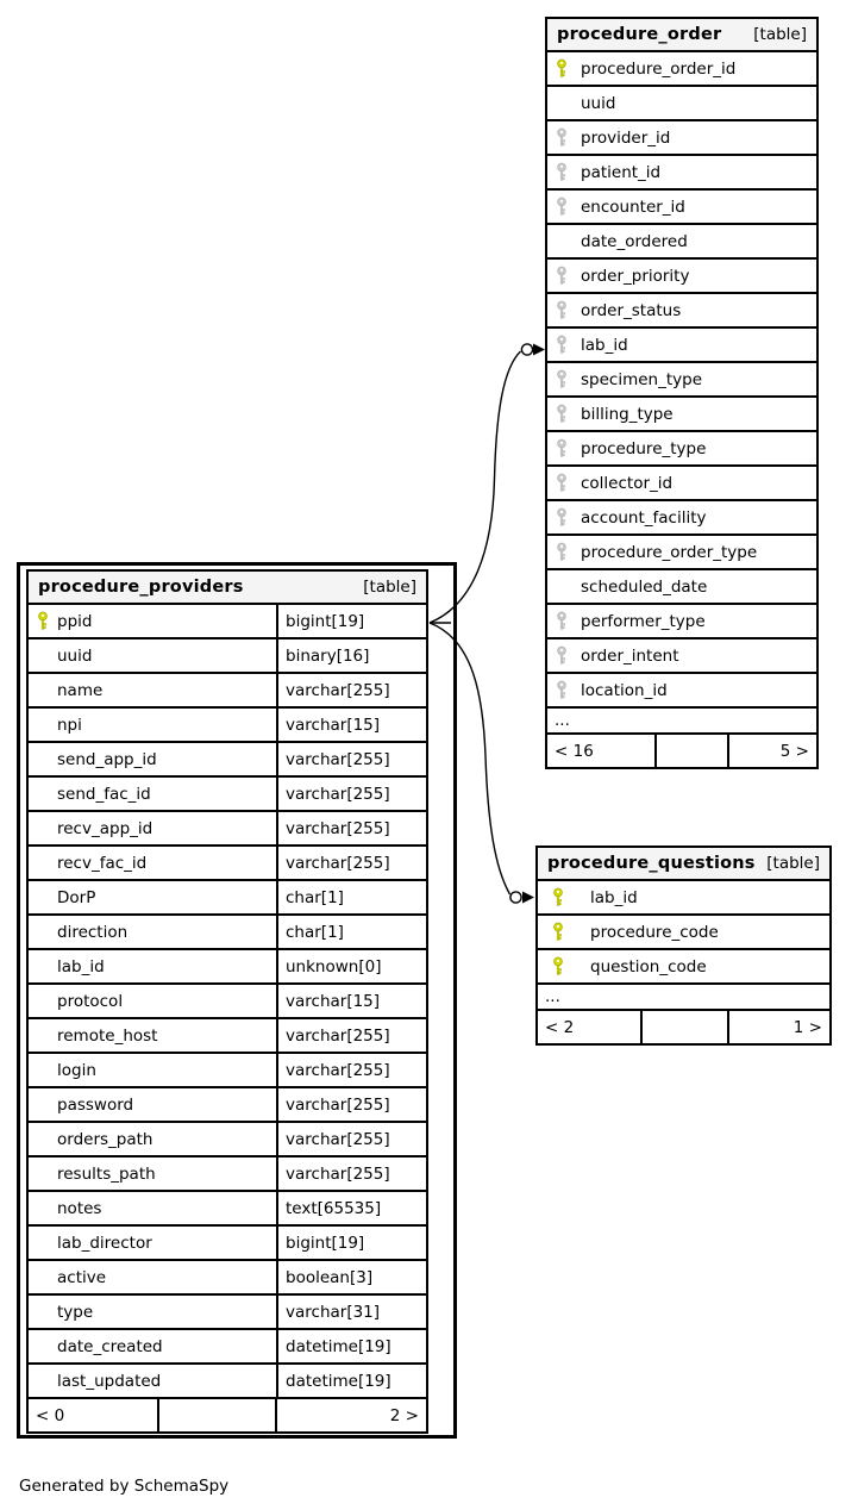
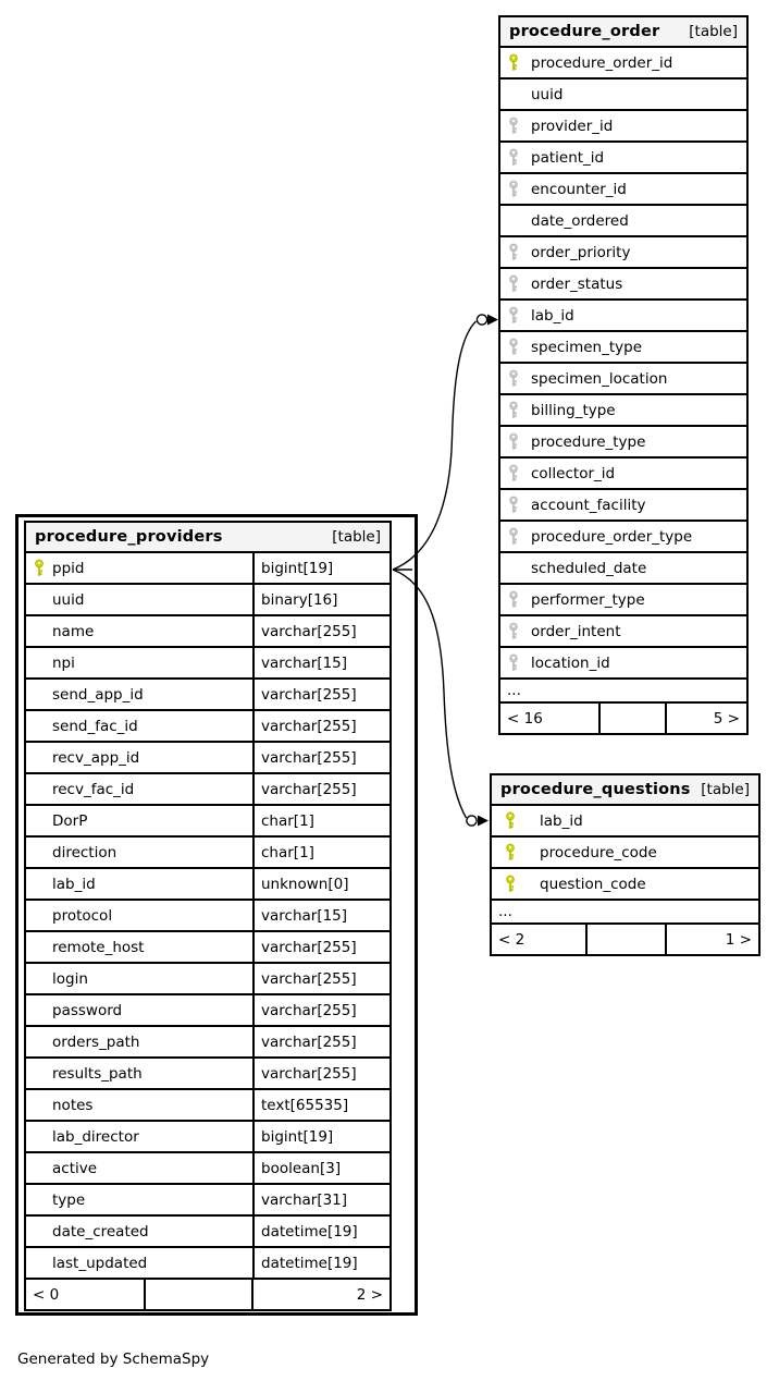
  procedure_order
  [table]
  procedure_order_id
  uuid
  provider_id
  patient_id
  encounter_id
  date_ordered
  order_priority
  order_status
  lab_id
  specimen_type
+ specimen_location
  billing_type
  procedure_type
  collector_id
  account_facility
  procedure_order_type
  scheduled_date
  performer_type
  order_intent
  location_id
  ...
  < 16
  5 >
  procedure_providers
  [table]
  ppid
  bigint[19]
  uuid
  binary[16]
  name
  varchar[255]
  npi
  varchar[15]
  send_app_id
  varchar[255]
  send_fac_id
  varchar[255]
  recv_app_id
  varchar[255]
  recv_fac_id
  varchar[255]
  DorP
  char[1]
  direction
  char[1]
  lab_id
  unknown[0]
  protocol
  varchar[15]
  remote_host
  varchar[255]
  login
  varchar[255]
  password
  varchar[255]
  orders_path
  varchar[255]
  results_path
  varchar[255]
  notes
  text[65535]
  lab_director
  bigint[19]
  active
  boolean[3]
  type
  varchar[31]
  date_created
  datetime[19]
  last_updated
  datetime[19]
  < 0
  2 >
  procedure_questions
  [table]
  lab_id
  procedure_code
  question_code
  ...
  < 2
  1 >
  Generated by SchemaSpy
